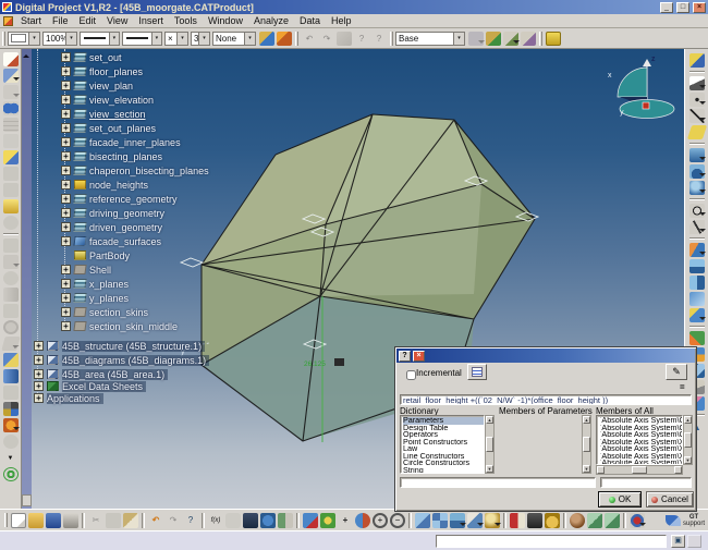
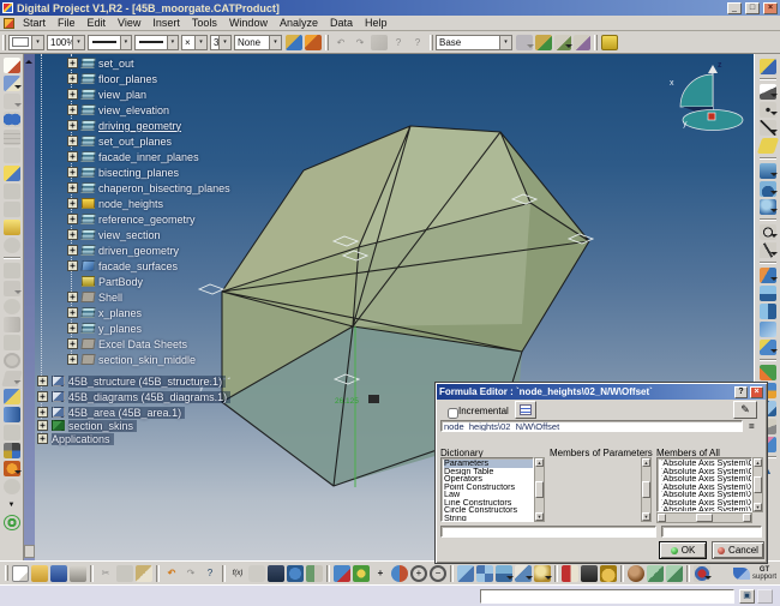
  Digital Project V1,R2 - [45B_moorgate.CATProduct]
  Start
  File
  Edit
  View
  Insert
  Tools
  Window
  Analyze
  Data
  Help
  100%
  ×
  3
  None
  ↶
  ↷
  ?
  ?
  Base
  +
  set_out
  +
  floor_planes
  +
  view_plan
  +
  view_elevation
  +
- view_section
+ driving_geometry
  +
  set_out_planes
  +
  facade_inner_planes
  +
  bisecting_planes
  +
  chaperon_bisecting_planes
  +
  node_heights
  +
  reference_geometry
  +
- driving_geometry
+ view_section
  +
  driven_geometry
  +
  facade_surfaces
  PartBody
  +
  Shell
  +
  x_planes
  +
  y_planes
  +
- section_skins
+ Excel Data Sheets
  +
  section_skin_middle
  +
  45B_structure (45B_structure.1)
  +
  45B_diagrams (45B_diagrams.1)
  +
  45B_area (45B_area.1)
  +
- Excel Data Sheets
+ section_skins
  +
  Applications
  ✂
  ↶
  ↷
  ?
  +
  +
  −
+ Formula Editor : `node_heights\02_N/W\Offset`
  Incremental
  ✎
+ node_heights\02_N/W\Offset
  =
- retail_floor_height +((`02_N/W` -1)*(office_floor_height ))
  Dictionary
  Members of Parameters
  Members of All
  Parameters
  Design Table
  Operators
  Point Constructors
  Law
  Line Constructors
  Circle Constructors
  String
  `Absolute Axis System\X
  `Absolute Axis System\X
  `Absolute Axis System\X
  `Absolute Axis System\Y
  OK
  Cancel
